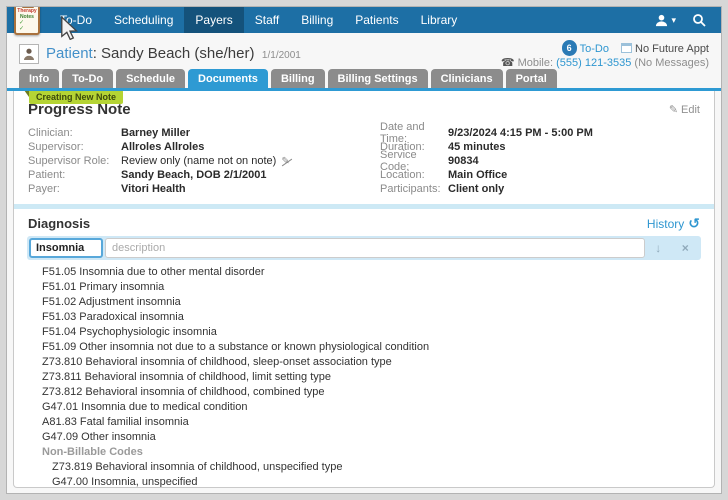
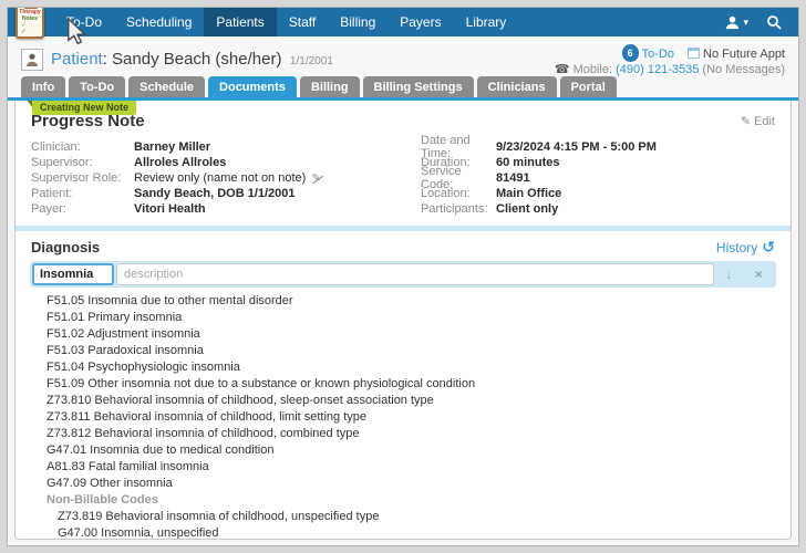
  o-Do
  Scheduling
- Payers
+ Patients
  Staff
  Billing
- Patients
+ Payers
  Library
  ▾
  Patient: Sandy Beach (she/her) 1/1/2001
  6 To-Do No Future Appt
- ☎ Mobile: (555) 121-3535 (No Messages)
+ ☎ Mobile: (490) 121-3535 (No Messages)
  Info
  To-Do
  Schedule
  Documents
  Billing
  Billing Settings
  Clinicians
  Portal
  Creating New Note
  Progress Note
  ✎ Edit
  Clinician:
  Barney Miller
  Supervisor:
  Allroles Allroles
  Supervisor Role:
  Review only (name not on note)
  Patient:
- Sandy Beach, DOB 2/1/2001
+ Sandy Beach, DOB 1/1/2001
  Payer:
  Vitori Health
  Date and Time:
  9/23/2024 4:15 PM - 5:00 PM
  Duration:
- 45 minutes
+ 60 minutes
  Service Code:
- 90834
+ 81491
  Location:
  Main Office
  Participants:
  Client only
  Diagnosis
  History
  ↺
  Insomnia
  description
  ↓
  ×
  F51.05 Insomnia due to other mental disorder
  F51.01 Primary insomnia
  F51.02 Adjustment insomnia
  F51.03 Paradoxical insomnia
  F51.04 Psychophysiologic insomnia
  F51.09 Other insomnia not due to a substance or known physiological condition
  Z73.810 Behavioral insomnia of childhood, sleep-onset association type
  Z73.811 Behavioral insomnia of childhood, limit setting type
  Z73.812 Behavioral insomnia of childhood, combined type
  G47.01 Insomnia due to medical condition
  A81.83 Fatal familial insomnia
  G47.09 Other insomnia
  Non-Billable Codes
  Z73.819 Behavioral insomnia of childhood, unspecified type
  G47.00 Insomnia, unspecified
